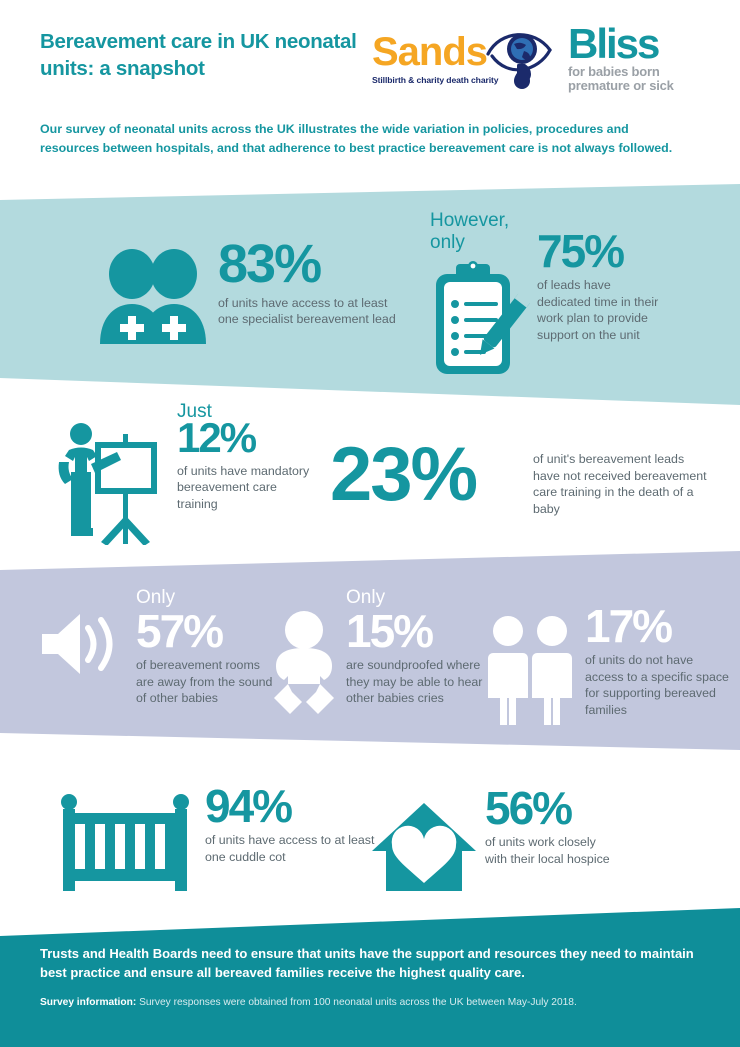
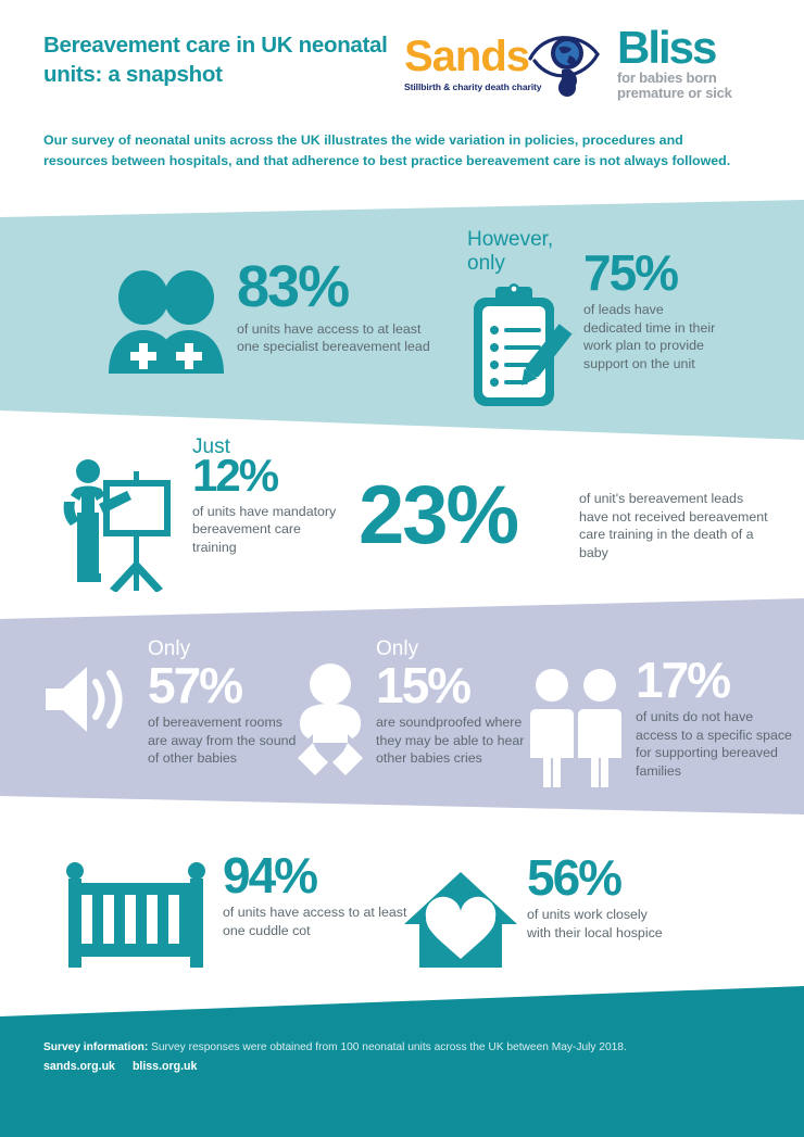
  Bereavement care in UK neonatal units: a snapshot
  Sands
  Stillbirth & charity death charity
  Bliss
  for babies born
  premature or sick
  Our survey of neonatal units across the UK illustrates the wide variation in policies, procedures and resources between hospitals, and that adherence to best practice bereavement care is not always followed.
  83%
  of units have access to at least one specialist bereavement lead
  However, only
  75%
  of leads have dedicated time in their work plan to provide support on the unit
  Just
  12%
  of units have mandatory bereavement care training
  23%
  of unit's bereavement leads have not received bereavement care training in the death of a baby
  Only
  57%
  of bereavement rooms are away from the sound of other babies
  Only
  15%
  are soundproofed where they may be able to hear other babies cries
  17%
  of units do not have access to a specific space for supporting bereaved families
  94%
  of units have access to at least one cuddle cot
  56%
  of units work closely with their local hospice
- Trusts and Health Boards need to ensure that units have the support and resources they need to maintain best practice and ensure all bereaved families receive the highest quality care.
  Survey information: Survey responses were obtained from 100 neonatal units across the UK between May-July 2018.
+ sands.org.uk bliss.org.uk
